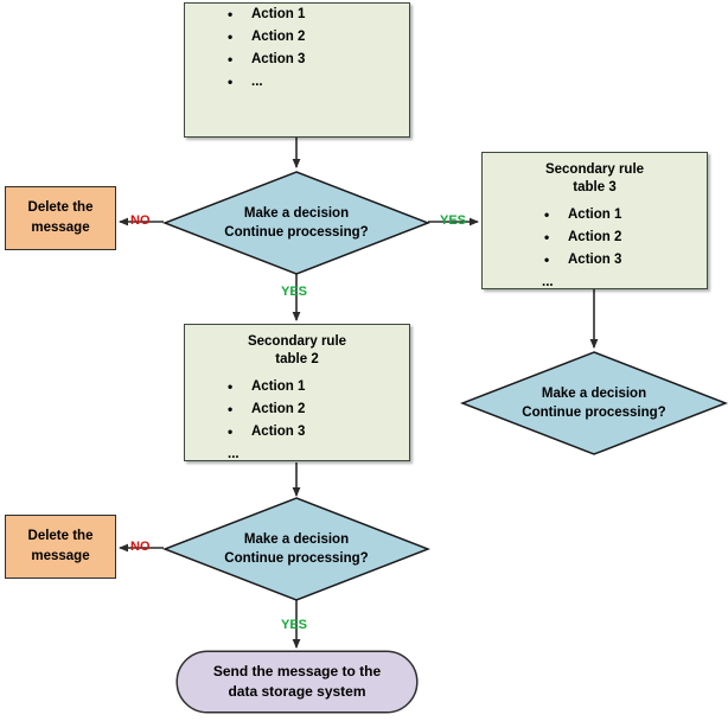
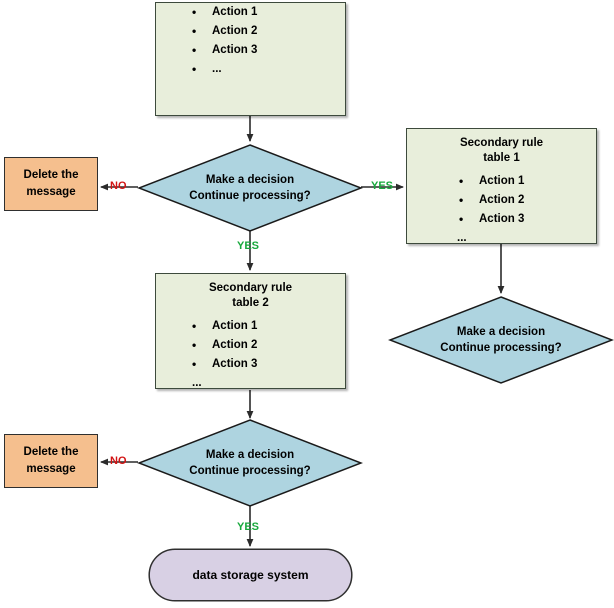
  Action 1
  Action 2
  Action 3
  ...
  Make a decision
  Continue processing?
  Delete the
  message
  Secondary rule
- table 3
+ table 1
  Action 1
  Action 2
  Action 3
  ...
  Make a decision
  Continue processing?
  Secondary rule
  table 2
  Action 1
  Action 2
  Action 3
  ...
  Make a decision
  Continue processing?
  Delete the
  message
- Send the message to the
  data storage system
  NO
  YES
  YES
  NO
  YES
